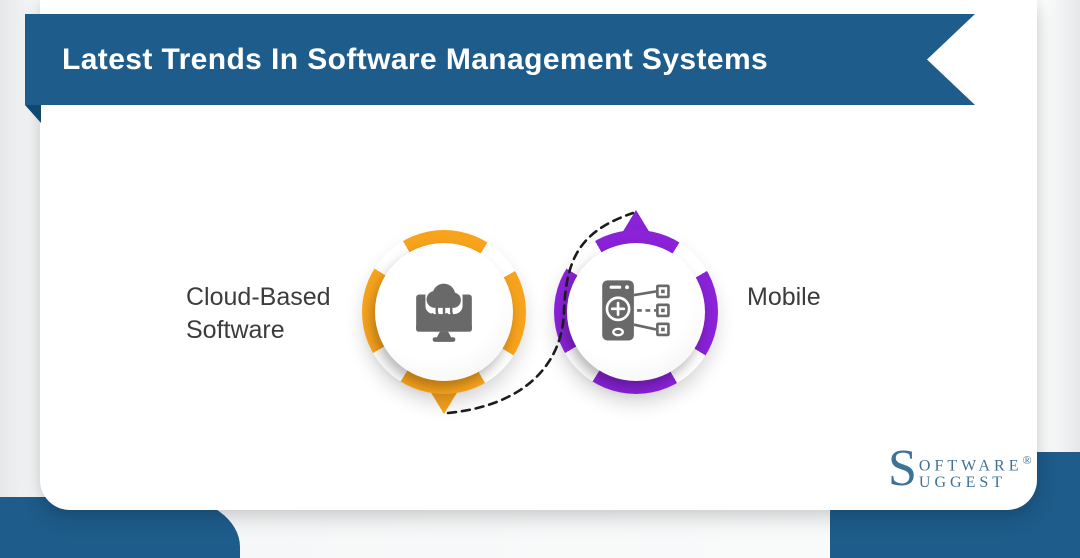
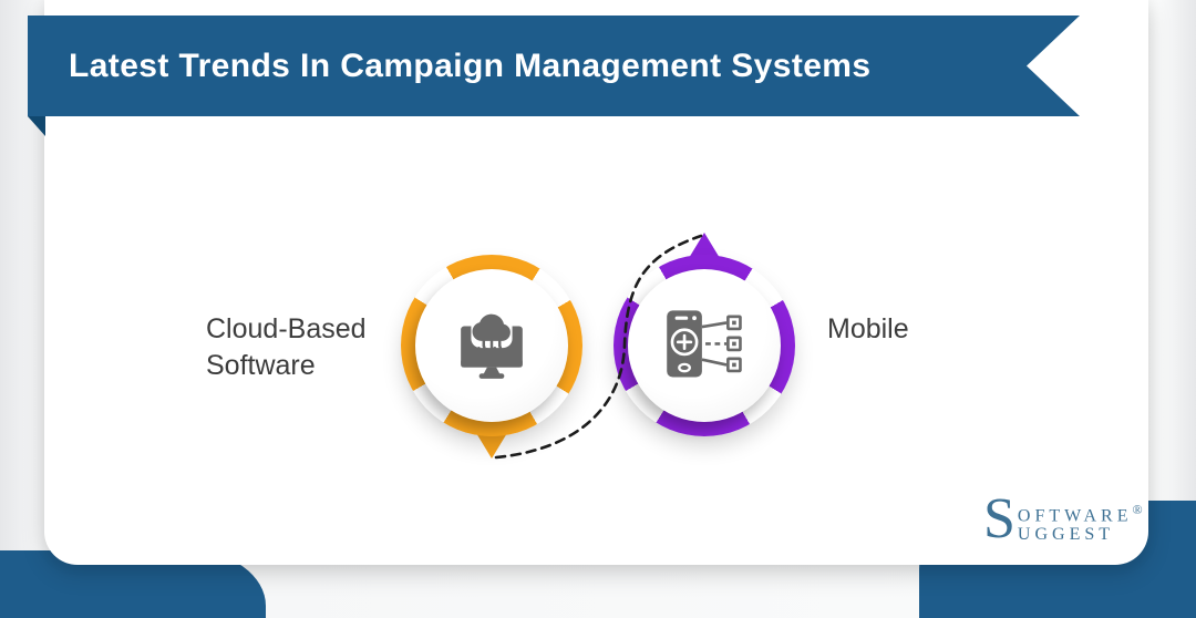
- Latest Trends In Software Management Systems
+ Latest Trends In Campaign Management Systems
  Cloud-Based
  Software
  Mobile
  S
  OFTWARE®
  UGGEST
